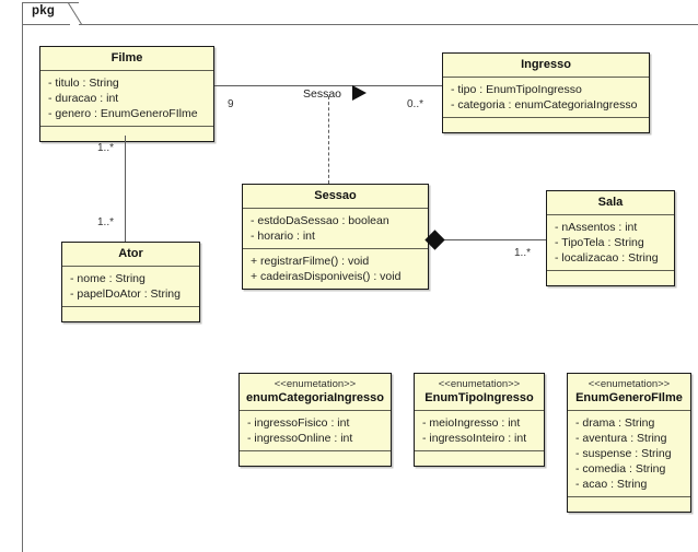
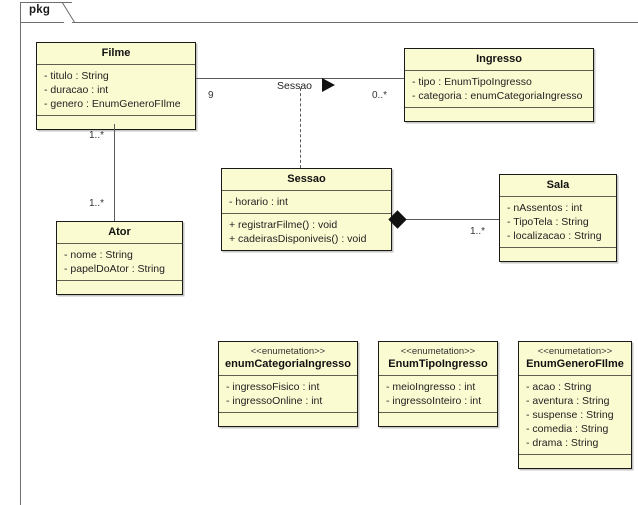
  pkg
  Filme
  - titulo : String
  - duracao : int
  - genero : EnumGeneroFIlme
  Ingresso
  - tipo : EnumTipoIngresso
  - categoria : enumCategoriaIngresso
  Sessao
- - estdoDaSessao : boolean
  - horario : int
  + registrarFilme() : void
  + cadeirasDisponiveis() : void
  Sala
  - nAssentos : int
  - TipoTela : String
  - localizacao : String
  Ator
  - nome : String
  - papelDoAtor : String
  <<enumetation>>
  enumCategoriaIngresso
  - ingressoFisico : int
  - ingressoOnline : int
  <<enumetation>>
  EnumTipoIngresso
  - meioIngresso : int
  - ingressoInteiro : int
  <<enumetation>>
  EnumGeneroFIlme
- - drama : String
+ - acao : String
  - aventura : String
  - suspense : String
  - comedia : String
- - acao : String
+ - drama : String
  Sessao
  9
  0..*
  1..*
  1..*
  1..*
